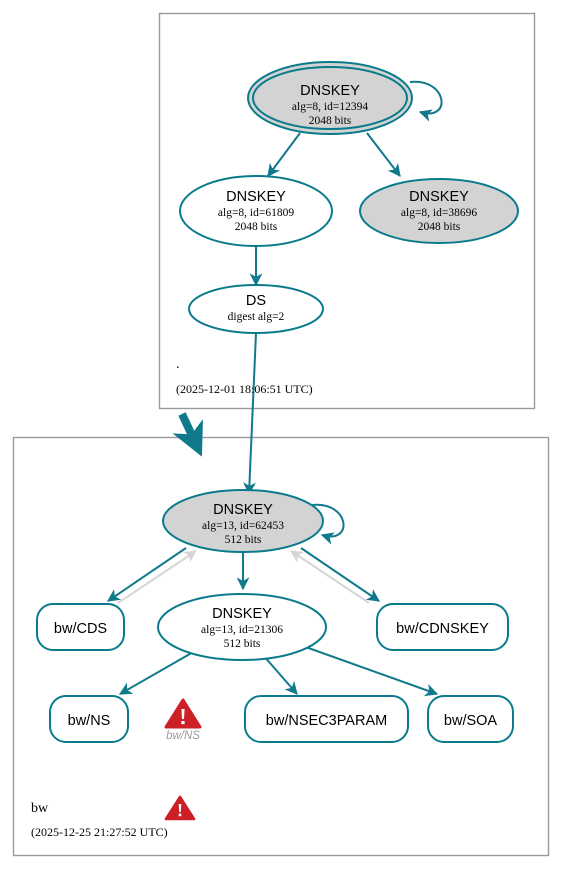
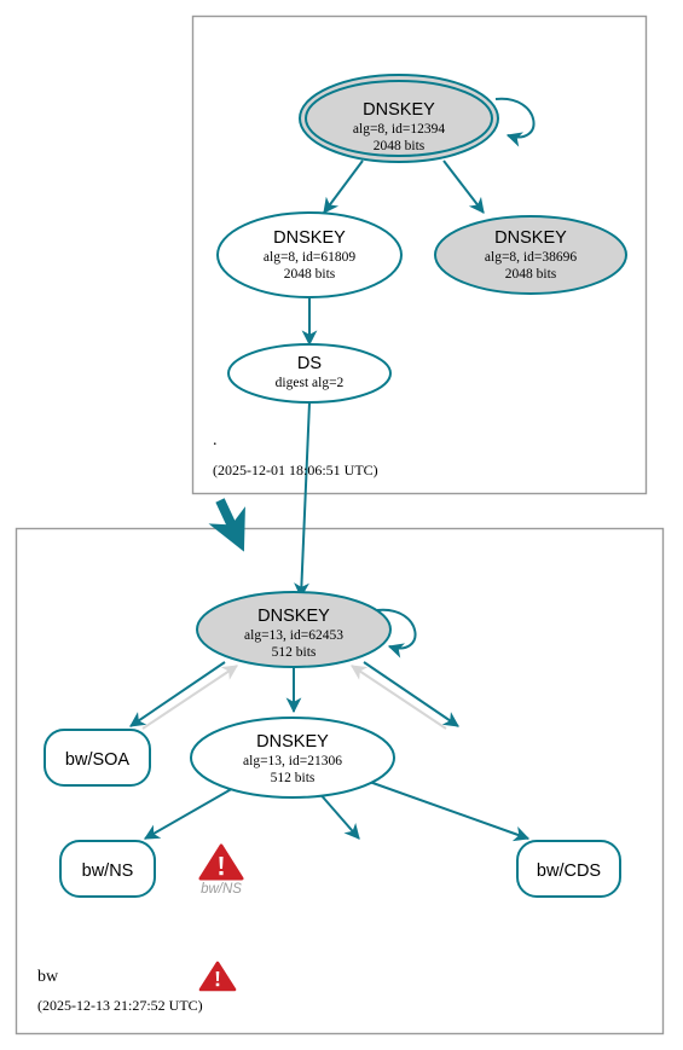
  DNSKEY
  alg=8, id=12394
  2048 bits
  DNSKEY
  alg=8, id=61809
  2048 bits
  DNSKEY
  alg=8, id=38696
  2048 bits
  DS
  digest alg=2
  .
  (2025-12-01 18:06:51 UTC)
  DNSKEY
  alg=13, id=62453
  512 bits
  DNSKEY
  alg=13, id=21306
  512 bits
- bw/CDS
+ bw/SOA
- bw/CDNSKEY
  bw/NS
- bw/NSEC3PARAM
- bw/SOA
+ bw/CDS
  bw/NS
  bw
- (2025-12-25 21:27:52 UTC)
+ (2025-12-13 21:27:52 UTC)
